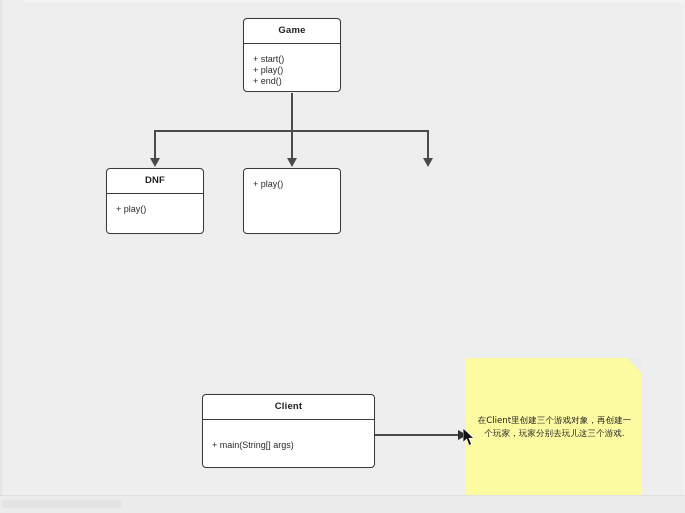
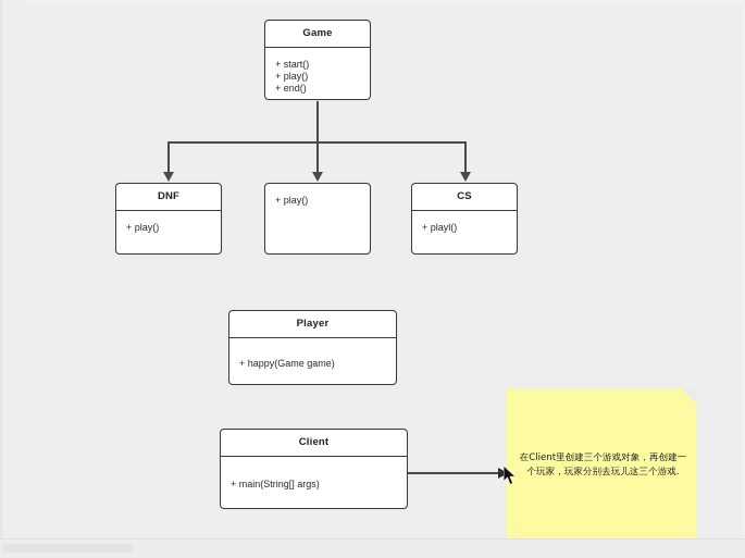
  Game
  + start()
  + play()
  + end()
  DNF
  + play()
  + play()
+ CS
+ + playl()
+ Player
+ + happy(Game game)
  Client
  + main(String[] args)
  在Client里创建三个游戏对象，再创建一
  个玩家，玩家分别去玩儿这三个游戏.
